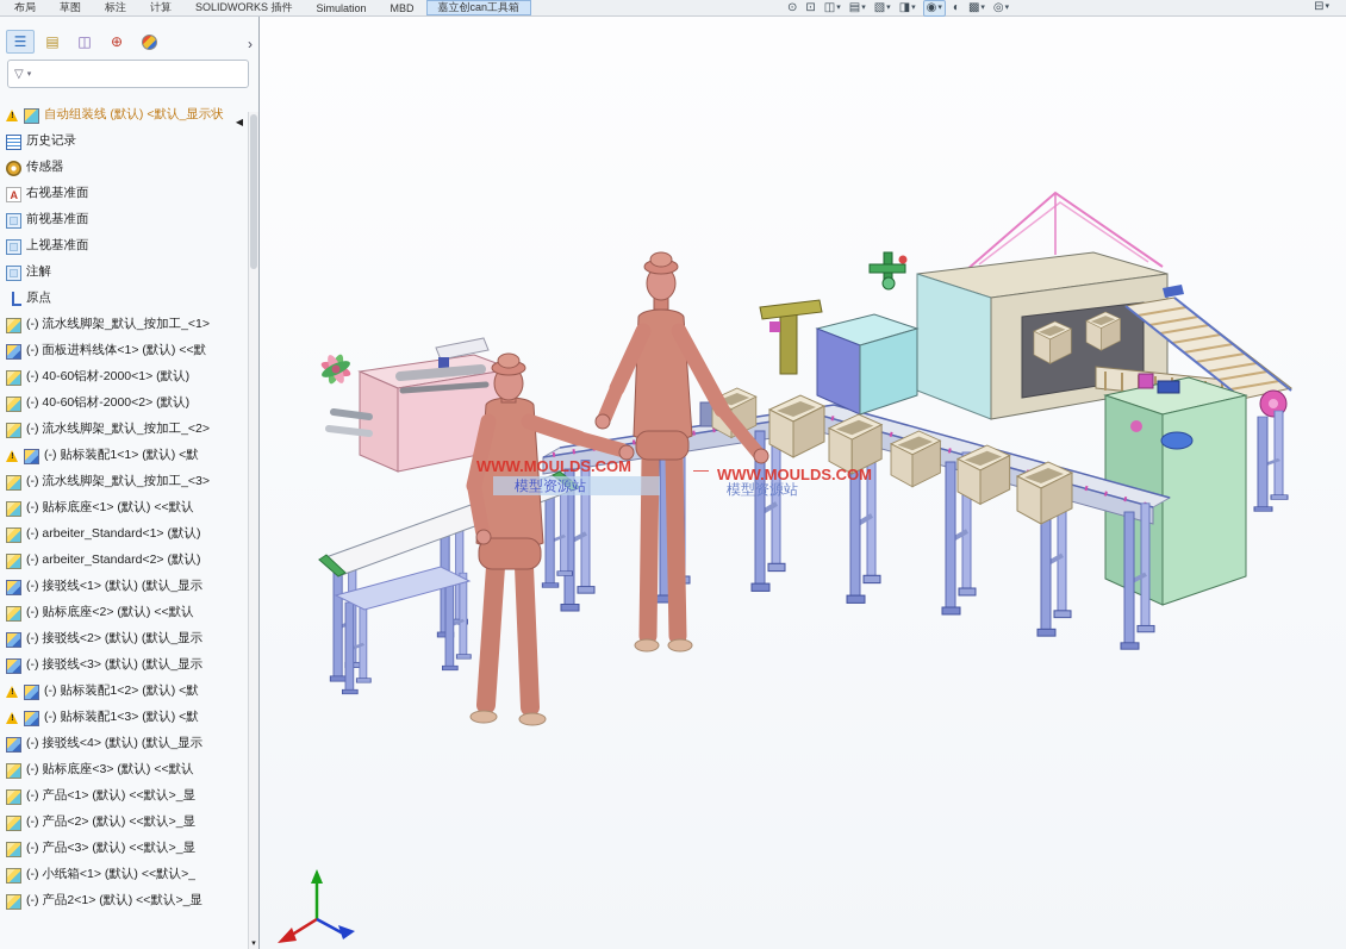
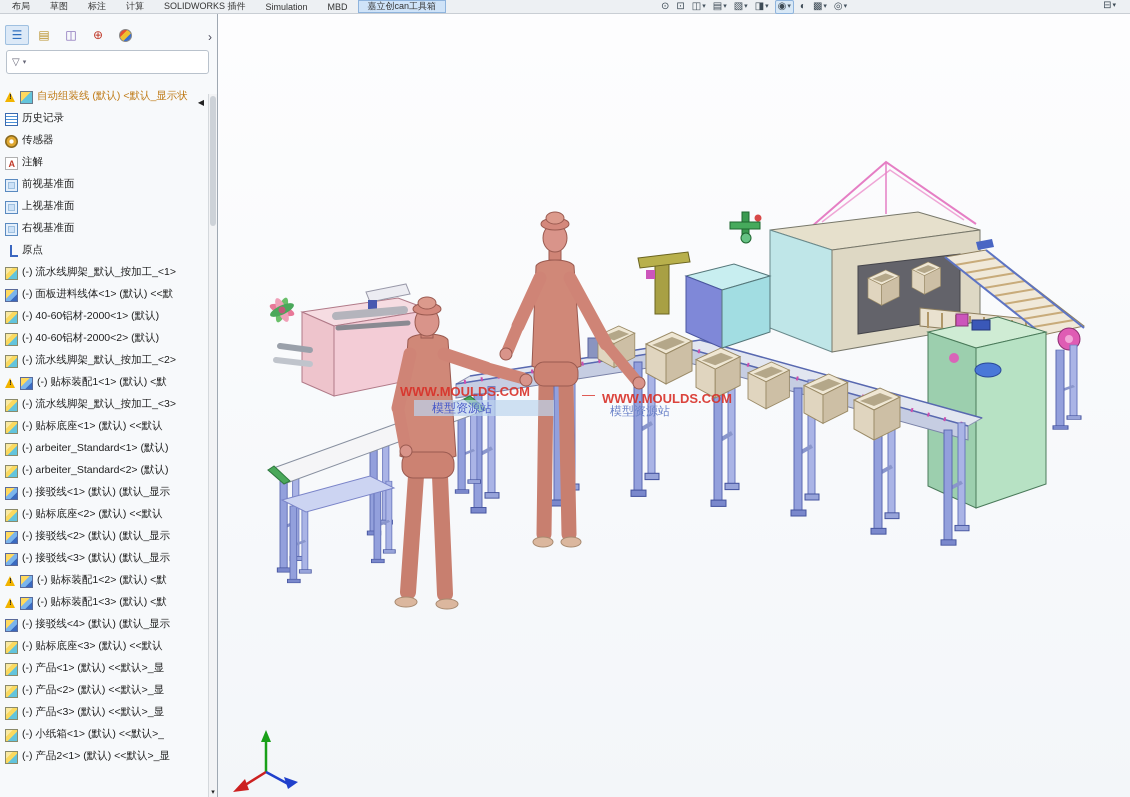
  布局
  草图
  标注
  计算
  SOLIDWORKS 插件
  Simulation
  MBD
  嘉立创can工具箱
  ⊙
  ⊡
  ◫
  ▤
  ▧
  ◨
  ◉
  ◐
  ▩
  ◎
  ⊟
  WWW.MOULDS.COM
  —
  WWW.MOULDS.COM
  模型资源站
  模型资源站
  ☰
  ▤
  ◫
  ⊕
  ›
  ▽
  自动组装线 (默认) <默认_显示状
  历史记录
  传感器
- 右视基准面
+ 注解
  前视基准面
  上视基准面
- 注解
+ 右视基准面
  原点
  (-) 流水线脚架_默认_按加工_<1>
  (-) 面板进料线体<1> (默认) <<默
  (-) 40-60铝材-2000<1> (默认)
  (-) 40-60铝材-2000<2> (默认)
  (-) 流水线脚架_默认_按加工_<2>
  (-) 贴标装配1<1> (默认) <默
  (-) 流水线脚架_默认_按加工_<3>
  (-) 贴标底座<1> (默认) <<默认
  (-) arbeiter_Standard<1> (默认)
  (-) arbeiter_Standard<2> (默认)
  (-) 接驳线<1> (默认) (默认_显示
  (-) 贴标底座<2> (默认) <<默认
  (-) 接驳线<2> (默认) (默认_显示
  (-) 接驳线<3> (默认) (默认_显示
  (-) 贴标装配1<2> (默认) <默
  (-) 贴标装配1<3> (默认) <默
  (-) 接驳线<4> (默认) (默认_显示
  (-) 贴标底座<3> (默认) <<默认
  (-) 产品<1> (默认) <<默认>_显
  (-) 产品<2> (默认) <<默认>_显
  (-) 产品<3> (默认) <<默认>_显
  (-) 小纸箱<1> (默认) <<默认>_
  (-) 产品2<1> (默认) <<默认>_显
  ◀
